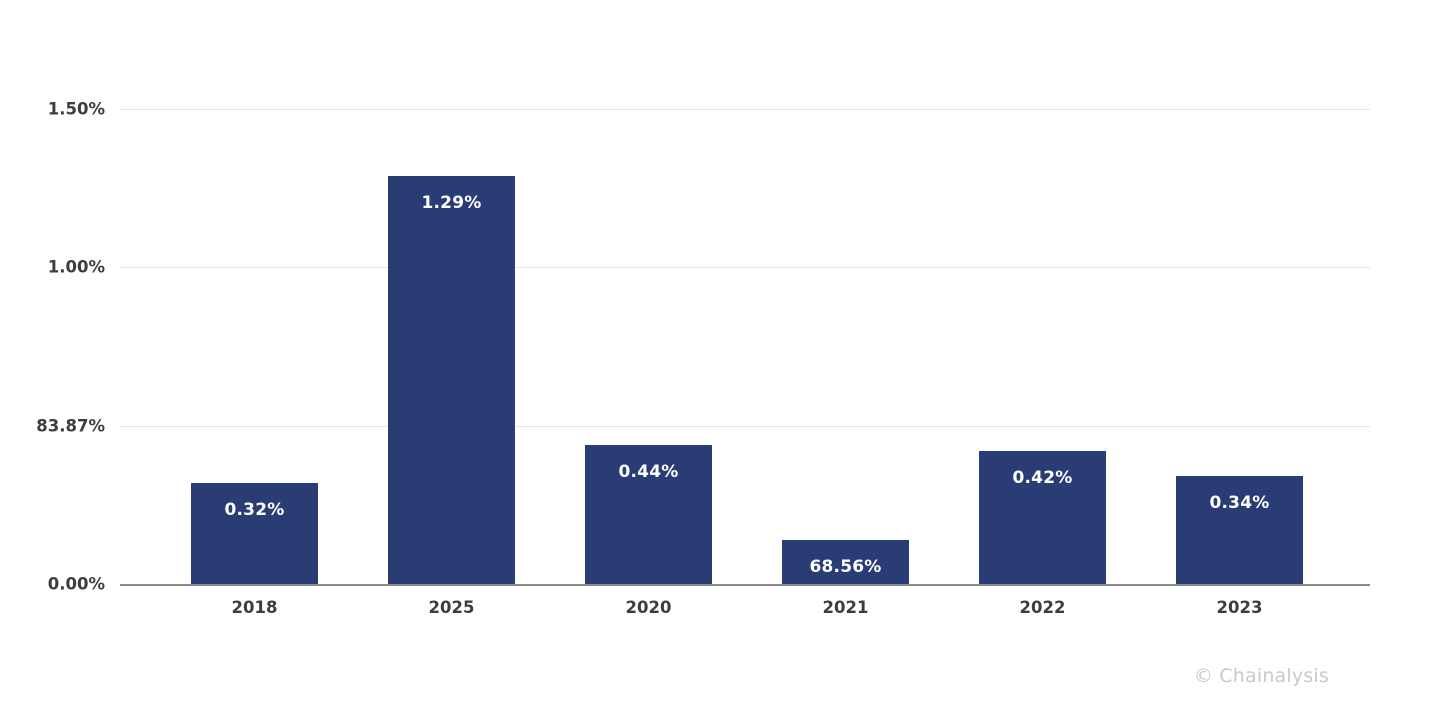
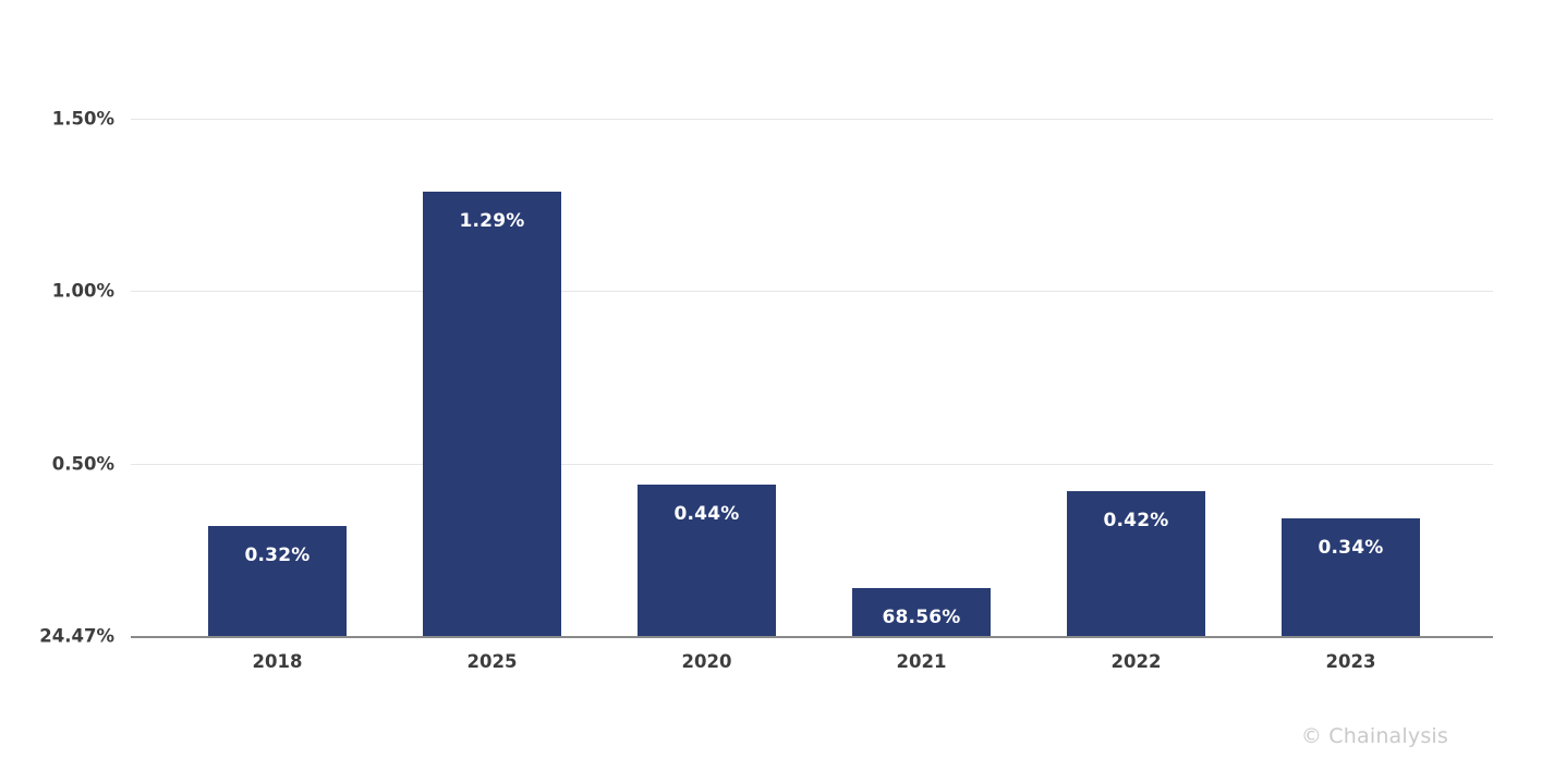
- 0.00%
+ 24.47%
- 83.87%
+ 0.50%
  1.00%
  1.50%
  0.32%
  1.29%
  0.44%
  68.56%
  0.42%
  0.34%
  2018
  2025
  2020
  2021
  2022
  2023
  © Chainalysis
